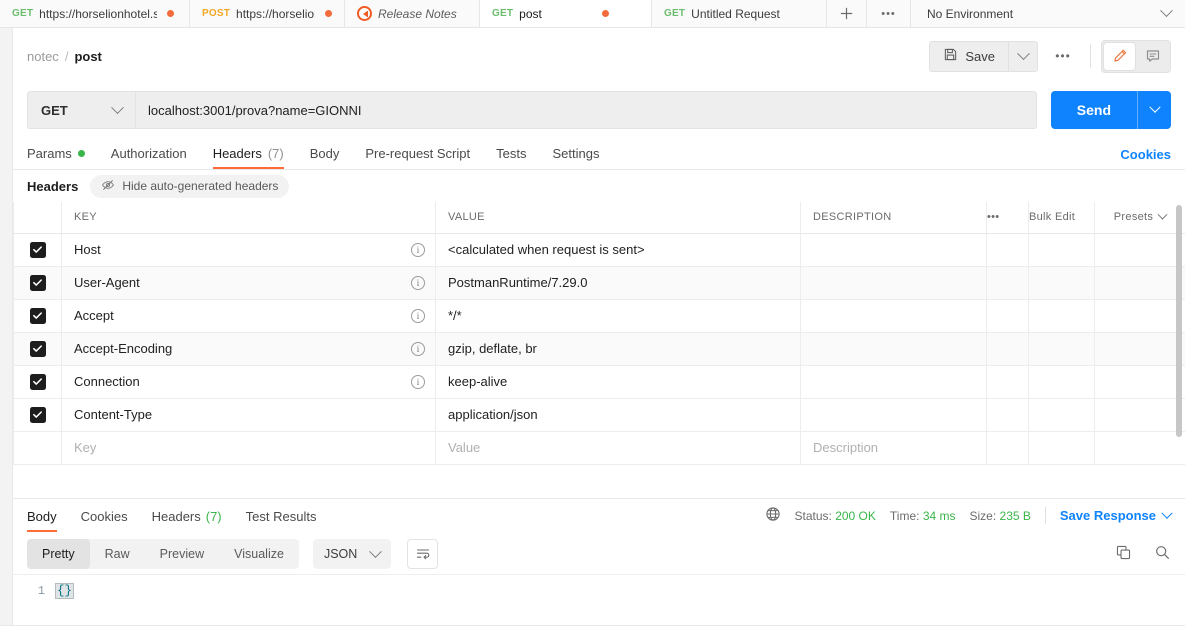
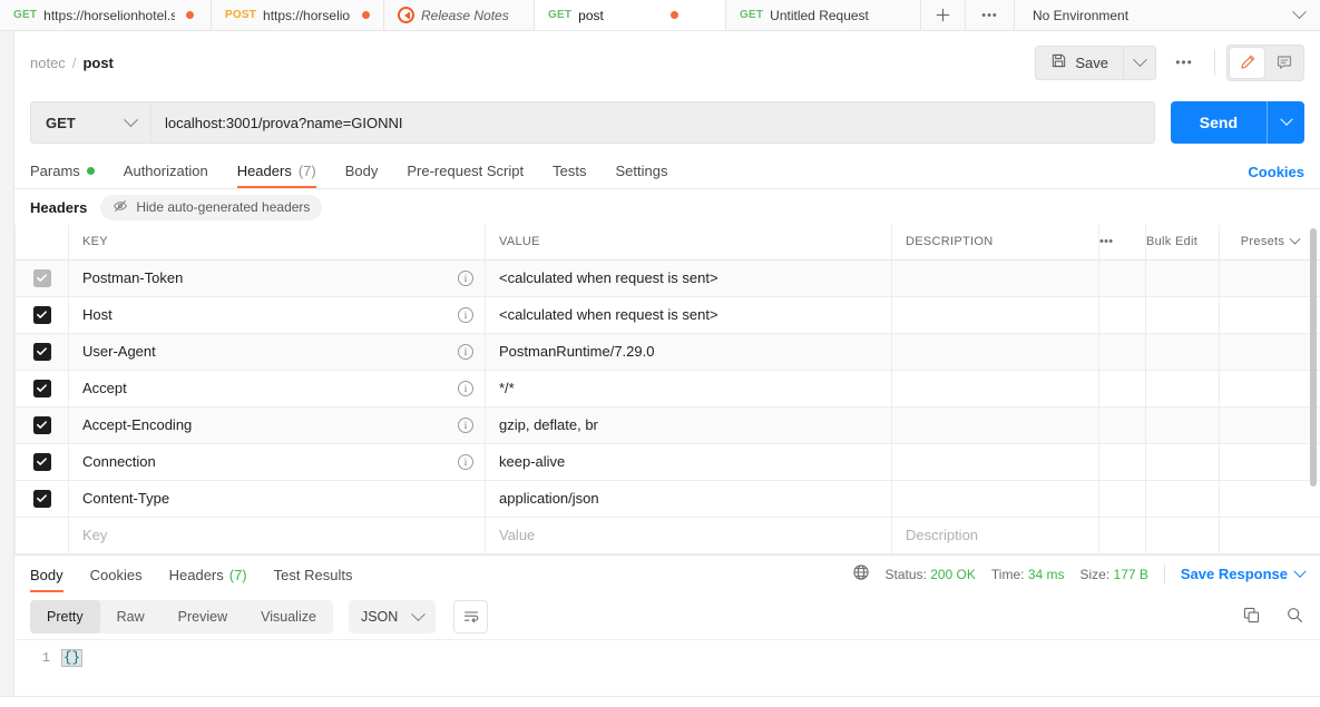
  GET
  https://horselionhotel.s
  POST
  https://horselio
  Release Notes
  GET
  post
  GET
  Untitled Request
  •••
  No Environment
  notec
  /
  post
  Save
  •••
  GET
  localhost:3001/prova?name=GIONNI
  Send
  Params
  Authorization
  Headers
  (7)
  Body
  Pre-request Script
  Tests
  Settings
  Cookies
  Headers
  Hide auto-generated headers
  	KEY	VALUE	DESCRIPTION	•••	Bulk Edit	Presets
+ 	Postman-Token i	<calculated when request is sent>
  	Host i	<calculated when request is sent>
  	User-Agent i	PostmanRuntime/7.29.0
  	Accept i	*/*
  	Accept-Encoding i	gzip, deflate, br
  	Connection i	keep-alive
  	Content-Type	application/json
  	Key	Value	Description
  Body
  Cookies
  Headers
  (7)
  Test Results
  Status: 200 OK
  Time: 34 ms
- Size: 235 B
+ Size: 177 B
  Save Response
  Pretty
  Raw
  Preview
  Visualize
  JSON
  1
  {}
